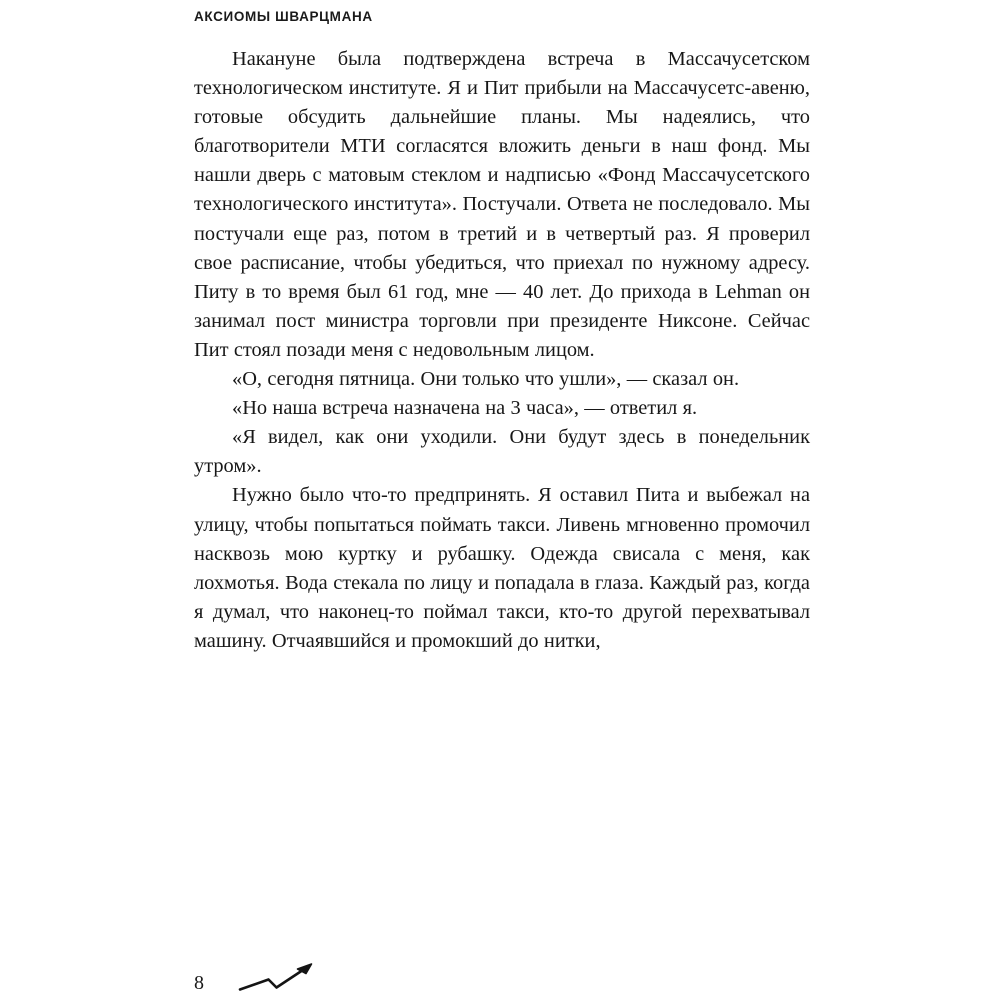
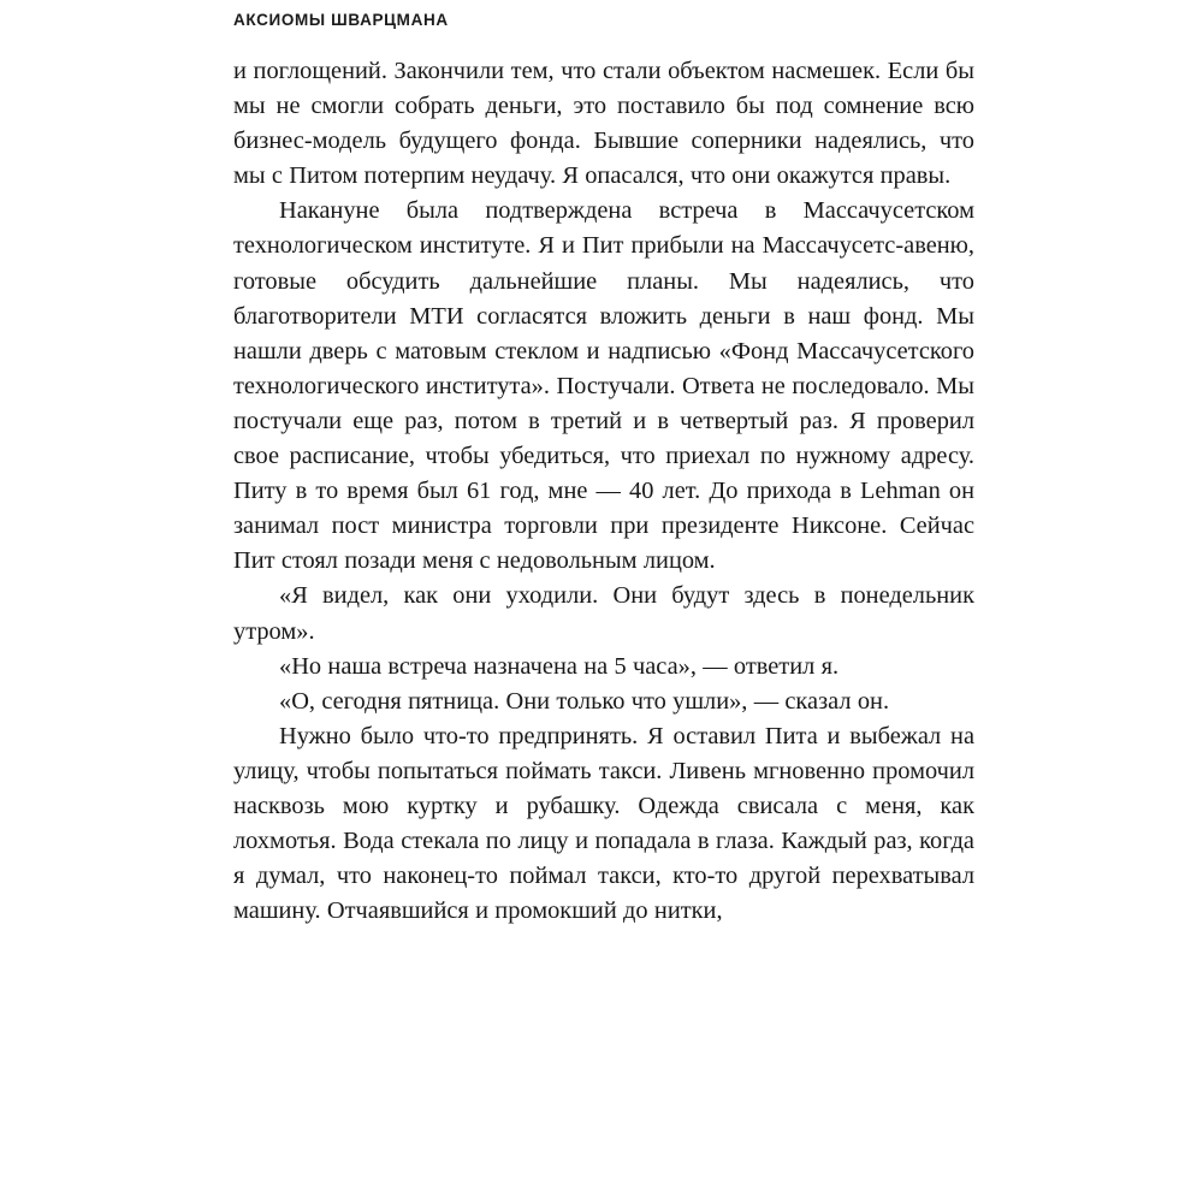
  АКСИОМЫ ШВАРЦМАНА
+ и поглощений. Закончили тем, что стали объектом насмешек. Если бы мы не смогли собрать деньги, это поставило бы под сомнение всю бизнес-модель будущего фонда. Бывшие соперники надеялись, что мы с Питом потерпим неудачу. Я опасался, что они окажутся правы.
  Накануне была подтверждена встреча в Массачусетском технологическом институте. Я и Пит прибыли на Массачусетс-авеню, готовые обсудить дальнейшие планы. Мы надеялись, что благотворители МТИ согласятся вложить деньги в наш фонд. Мы нашли дверь с матовым стеклом и надписью «Фонд Массачусетского технологического института». Постучали. Ответа не последовало. Мы постучали еще раз, потом в третий и в четвертый раз. Я проверил свое расписание, чтобы убедиться, что приехал по нужному адресу. Питу в то время был 61 год, мне — 40 лет. До прихода в Lehman он занимал пост министра торговли при президенте Никсоне. Сейчас Пит стоял позади меня с недовольным лицом.
- «О, сегодня пятница. Они только что ушли», — сказал он.
+ «Я видел, как они уходили. Они будут здесь в понедельник утром».
- «Но наша встреча назначена на 3 часа», — ответил я.
+ «Но наша встреча назначена на 5 часа», — ответил я.
- «Я видел, как они уходили. Они будут здесь в понедельник утром».
+ «О, сегодня пятница. Они только что ушли», — сказал он.
  Нужно было что-то предпринять. Я оставил Пита и выбежал на улицу, чтобы попытаться поймать такси. Ливень мгновенно промочил насквозь мою куртку и рубашку. Одежда свисала с меня, как лохмотья. Вода стекала по лицу и попадала в глаза. Каждый раз, когда я думал, что наконец-то поймал такси, кто-то другой перехватывал машину. Отчаявшийся и промокший до нитки,
- 8
